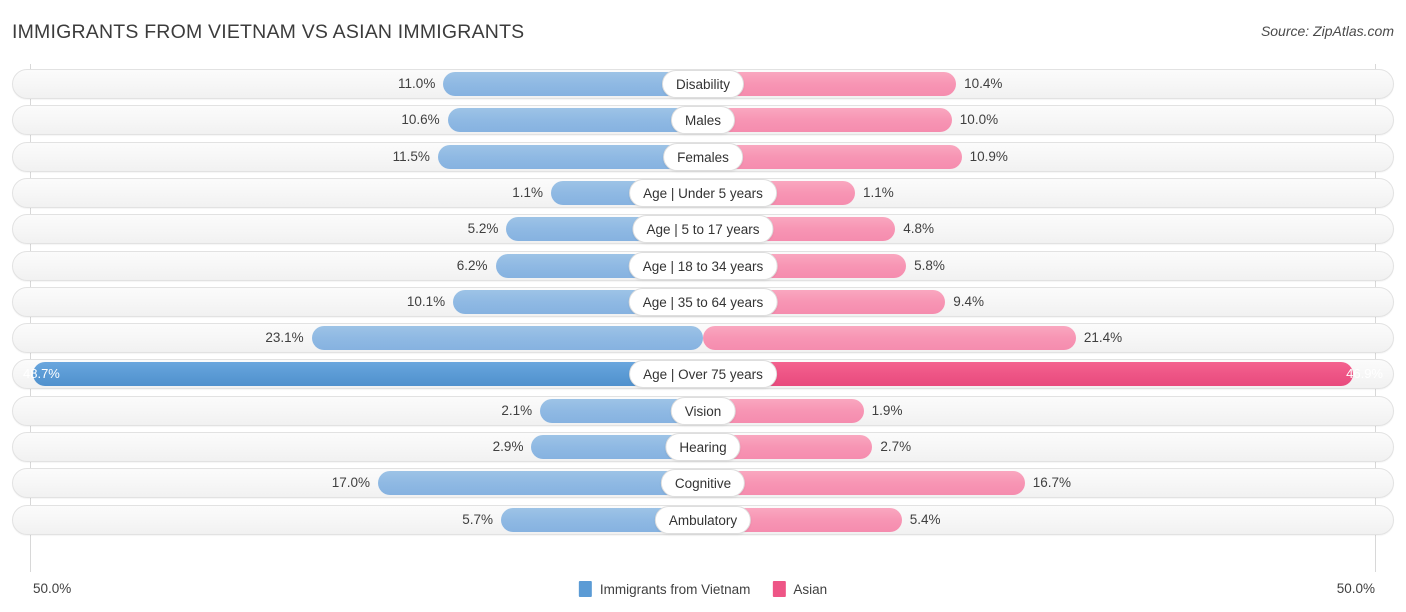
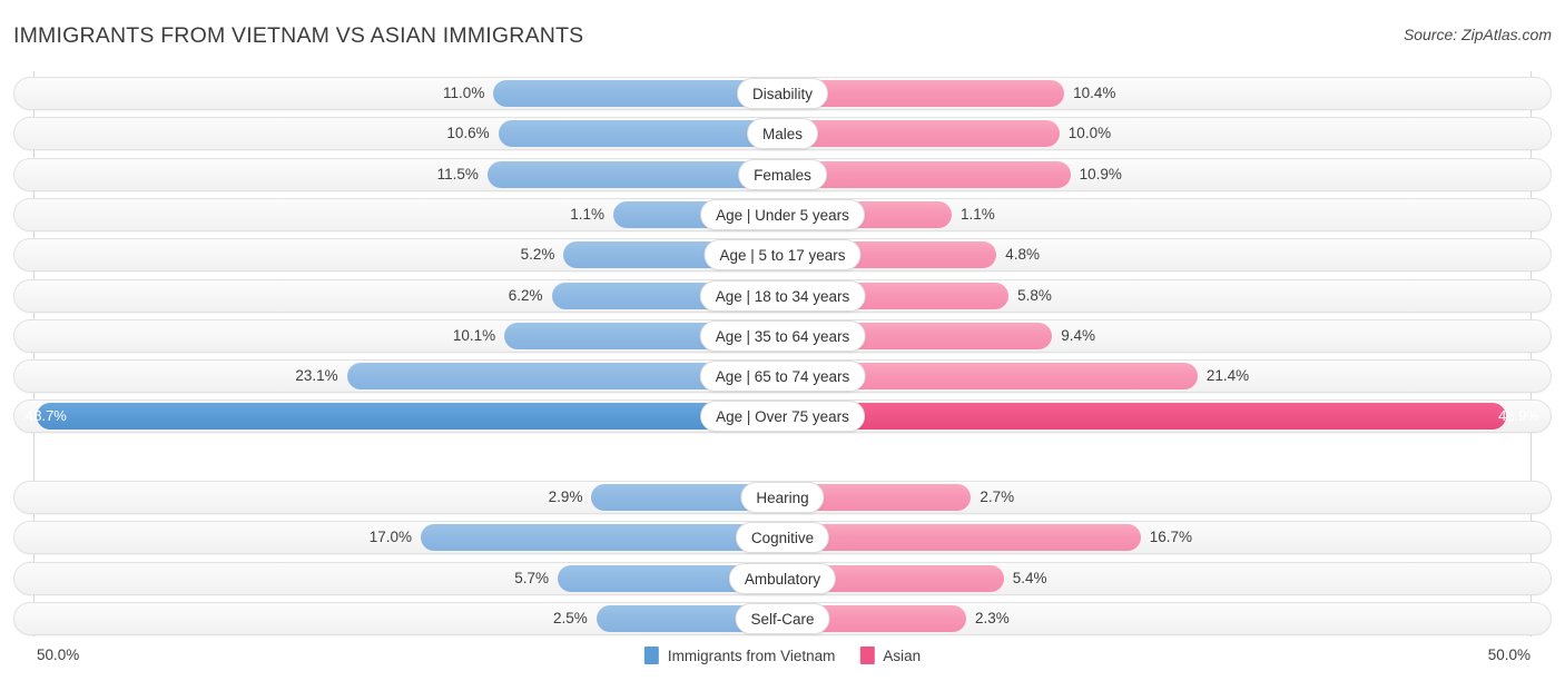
  IMMIGRANTS FROM VIETNAM VS ASIAN IMMIGRANTS
  Source: ZipAtlas.com
  11.0%
  10.4%
  Disability
  10.6%
  10.0%
  Males
  11.5%
  10.9%
  Females
  1.1%
  1.1%
  Age | Under 5 years
  5.2%
  4.8%
  Age | 5 to 17 years
  6.2%
  5.8%
  Age | 18 to 34 years
  10.1%
  9.4%
  Age | 35 to 64 years
  23.1%
  21.4%
+ Age | 65 to 74 years
  48.7%
  46.9%
  Age | Over 75 years
- 2.1%
- 1.9%
- Vision
  2.9%
  2.7%
  Hearing
  17.0%
  16.7%
  Cognitive
  5.7%
  5.4%
  Ambulatory
+ 2.5%
+ 2.3%
+ Self-Care
  50.0%
  50.0%
  Immigrants from Vietnam
  Asian
